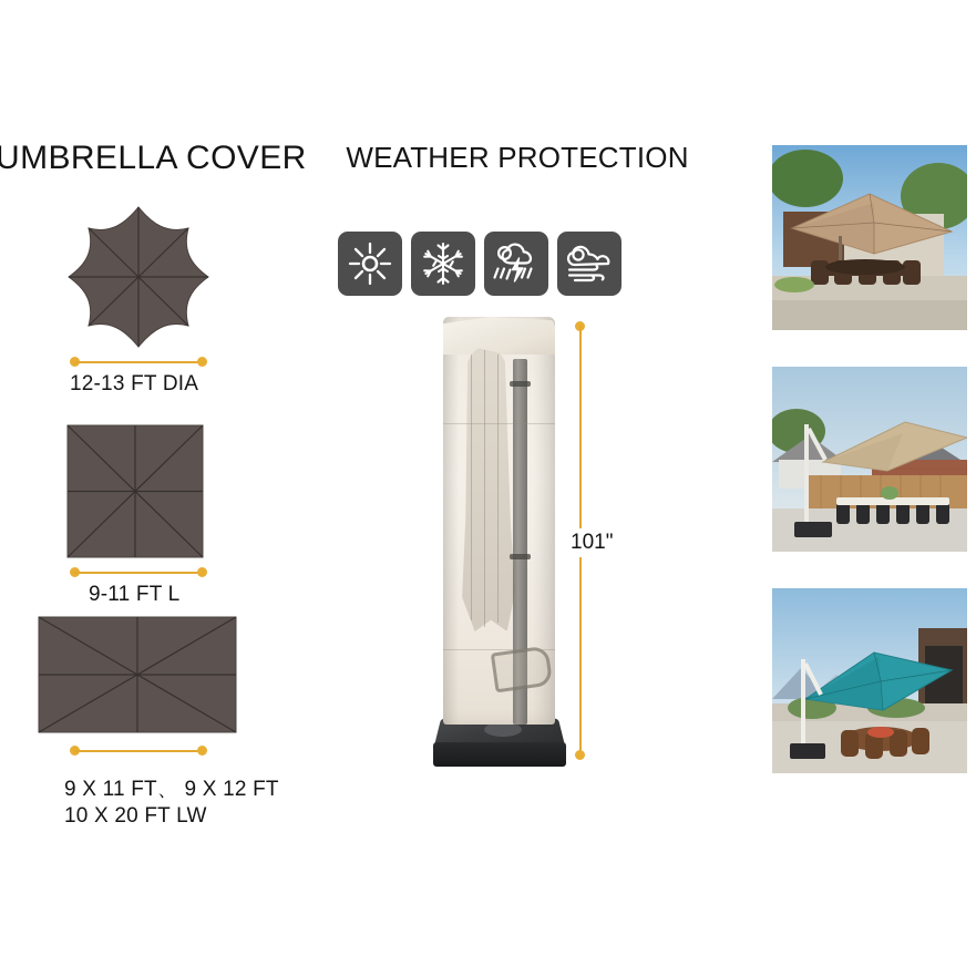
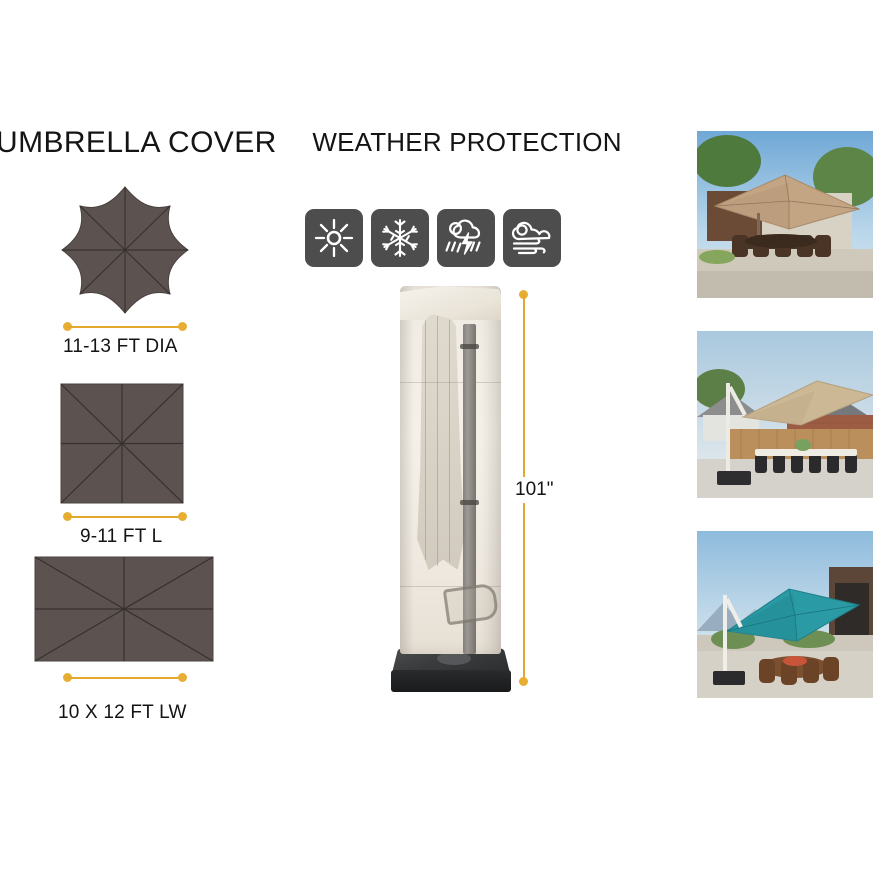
  UMBRELLA COVER
- 12-13 FT DIA
+ 11-13 FT DIA
  9-11 FT L
- 9 X 11 FT、 9 X 12 FT
- 10 X 20 FT LW
+ 10 X 12 FT LW
  WEATHER PROTECTION
  101"
